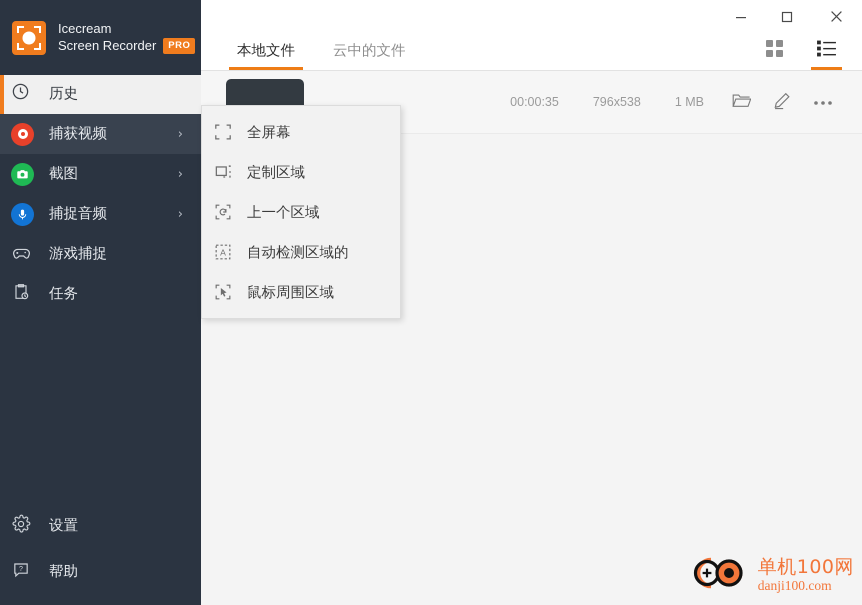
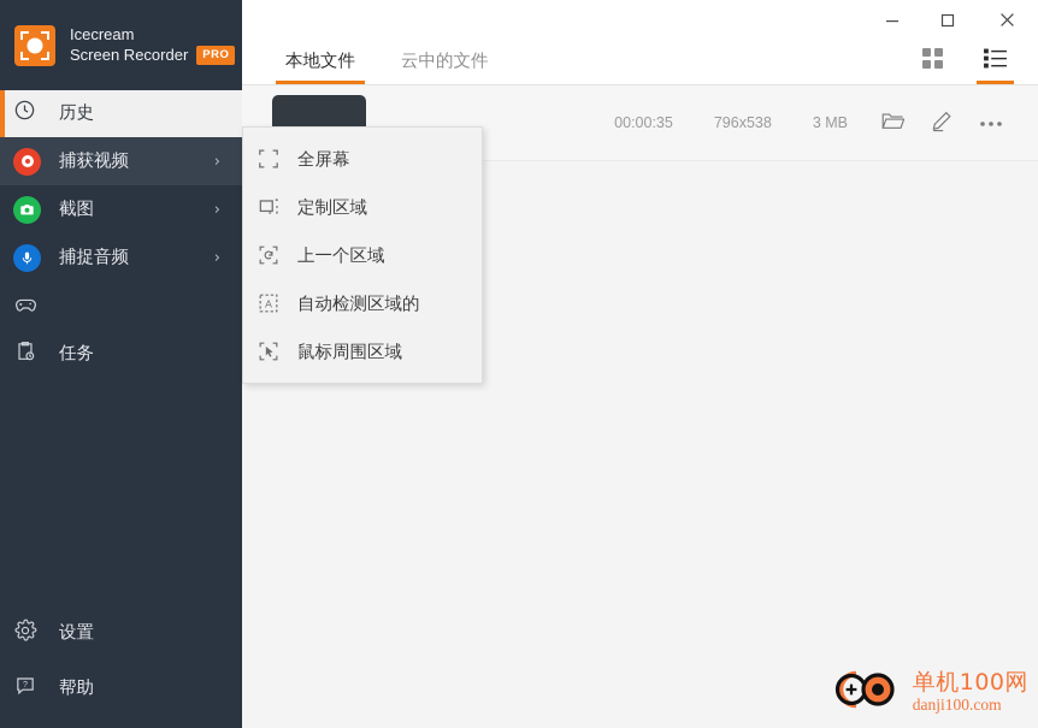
  Icecream
  Screen Recorder
  PRO
  历史
  捕获视频
  ›
  截图
  ›
  捕捉音频
  ›
- 游戏捕捉
  任务
  设置
  ?
  帮助
  本地文件
  云中的文件
  00:00:35
  796x538
- 1 MB
+ 3 MB
  全屏幕
  定制区域
  上一个区域
  A
  自动检测区域的
  鼠标周围区域
  单机100网
  danji100.com
